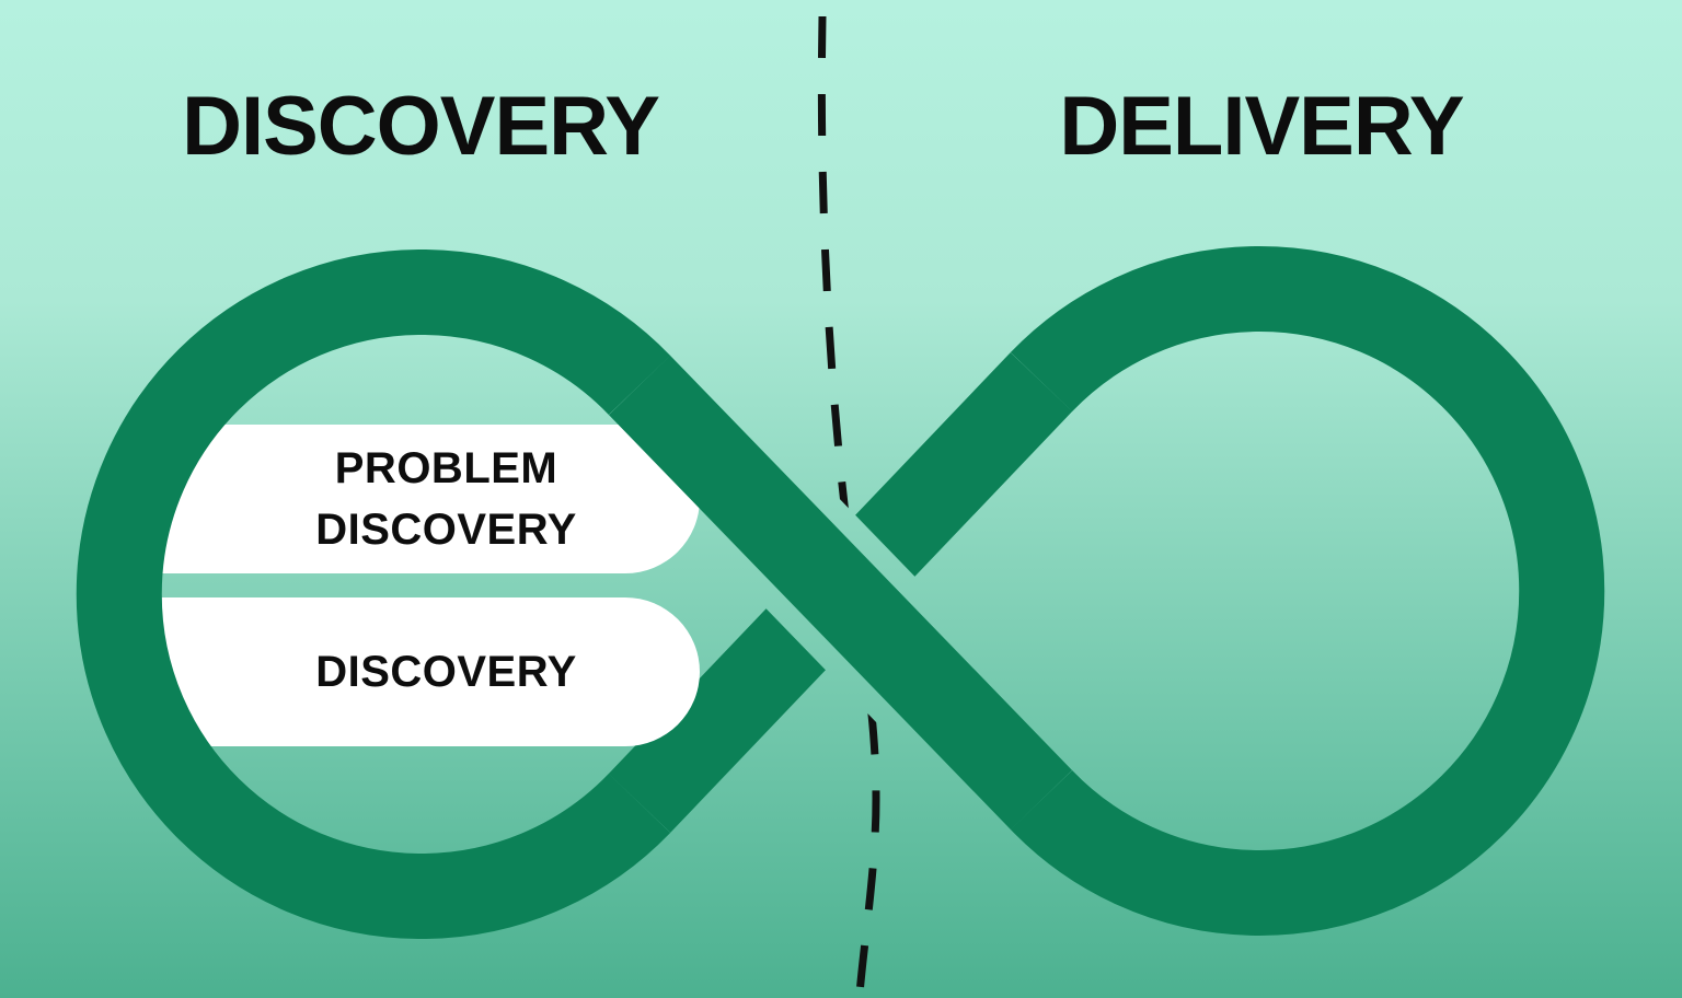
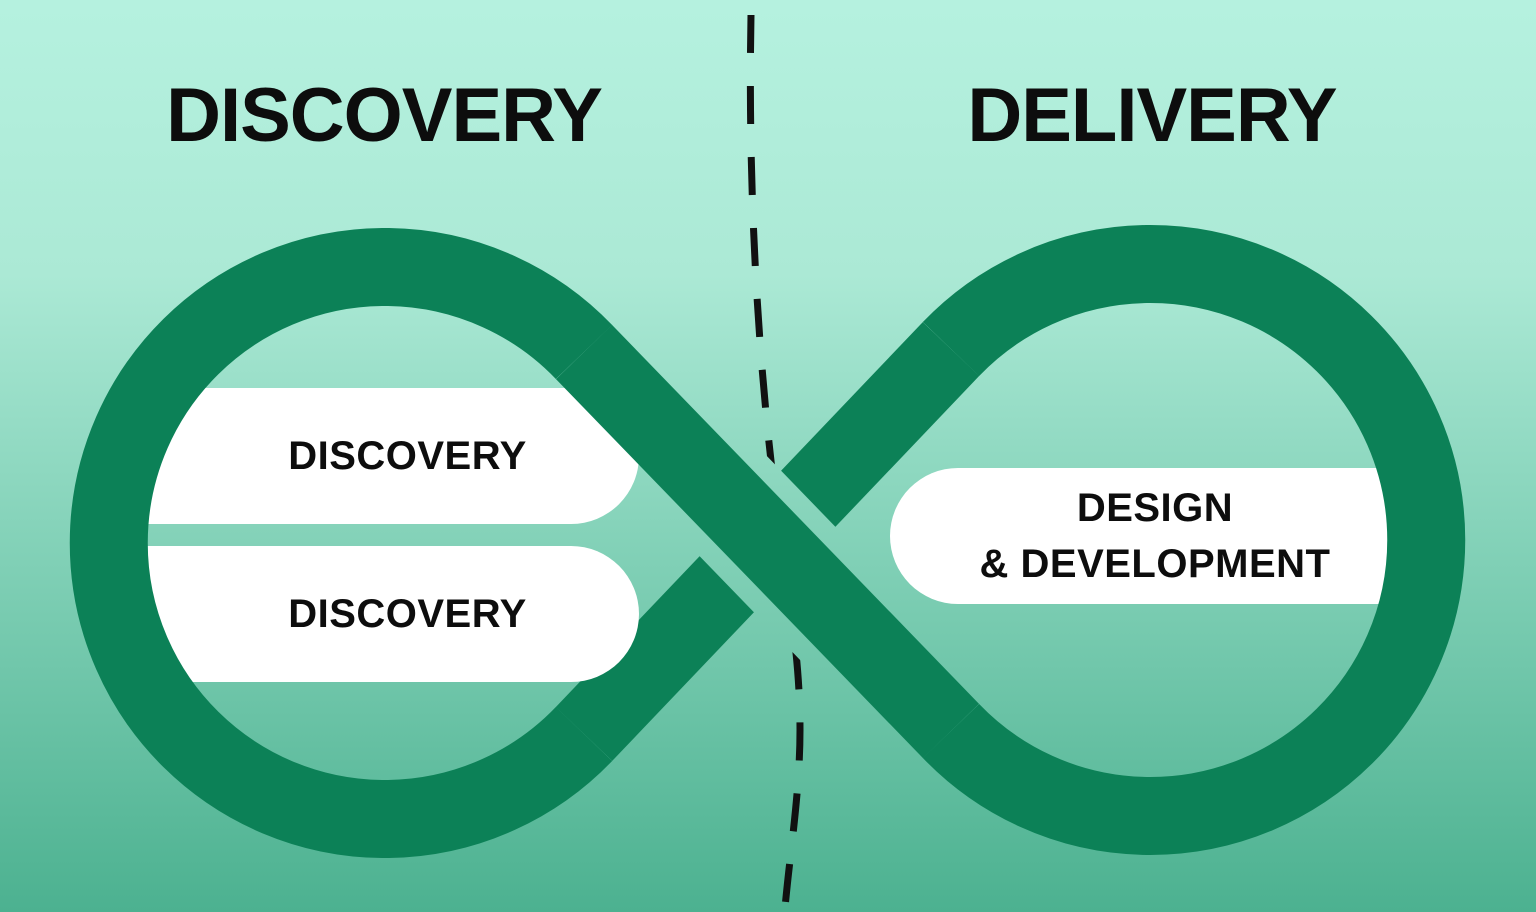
- PROBLEM
  DISCOVERY
  DISCOVERY
+ DESIGN
+ & DEVELOPMENT
  DISCOVERY
  DELIVERY
